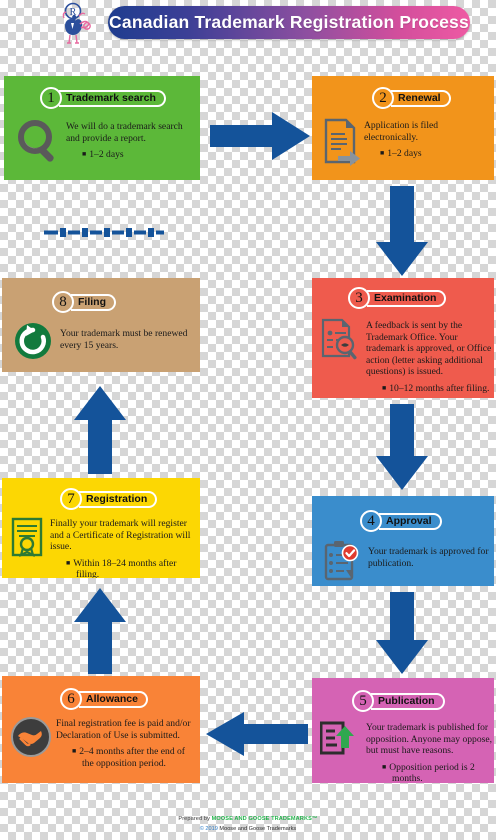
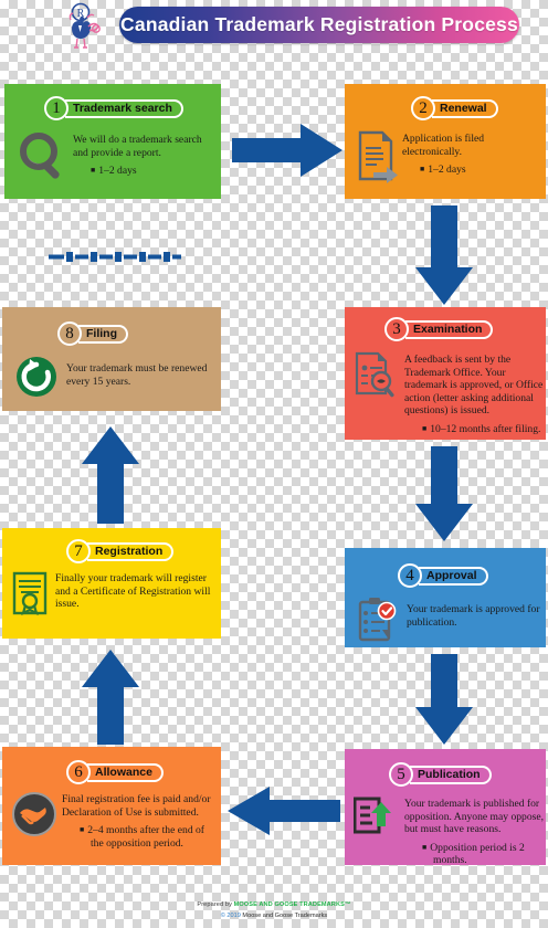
  R
  Canadian Trademark Registration Process
  1
  Trademark search
  We will do a trademark search and provide a report.
  ■ 1–2 days
  2
  Renewal
  Application is filed electronically.
  ■ 1–2 days
  3
  Examination
  A feedback is sent by the Trademark Office. Your trademark is approved, or Office action (letter asking additional questions) is issued.
  ■ 10–12 months after filing.
  4
  Approval
  Your trademark is approved for publication.
  5
  Publication
  Your trademark is published for opposition. Anyone may oppose, but must have reasons.
  ■ Opposition period is 2 months.
  6
  Allowance
  Final registration fee is paid and/or Declaration of Use is submitted.
  ■ 2–4 months after the end of the opposition period.
  7
  Registration
  Finally your trademark will register and a Certificate of Registration will issue.
- ■ Within 18–24 months after filing.
  8
  Filing
  Your trademark must be renewed every 15 years.
